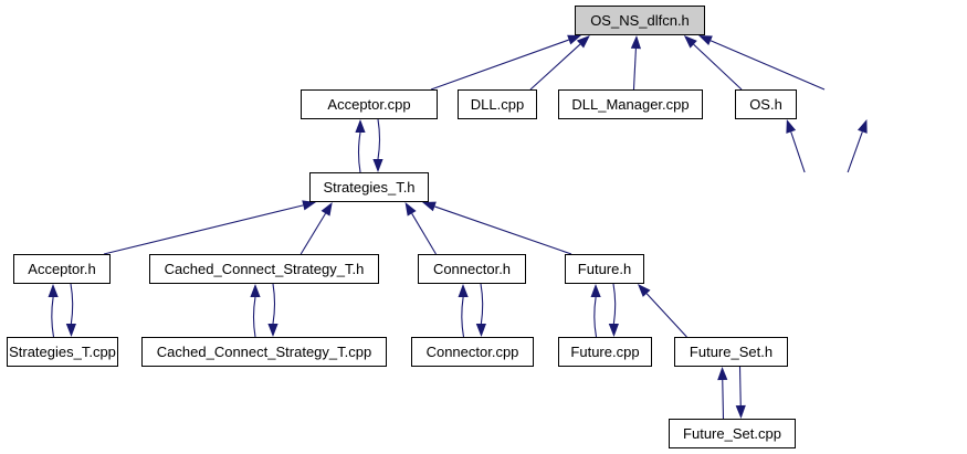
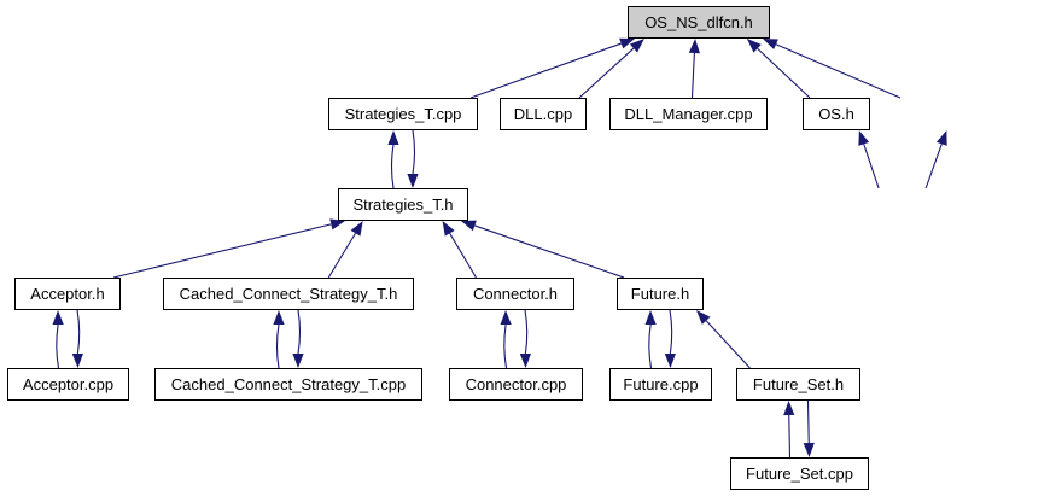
  OS_NS_dlfcn.h
- Acceptor.cpp
+ Strategies_T.cpp
  DLL.cpp
  DLL_Manager.cpp
  OS.h
  Strategies_T.h
  Acceptor.h
  Cached_Connect_Strategy_T.h
  Connector.h
  Future.h
- Strategies_T.cpp
+ Acceptor.cpp
  Cached_Connect_Strategy_T.cpp
  Connector.cpp
  Future.cpp
  Future_Set.h
  Future_Set.cpp
